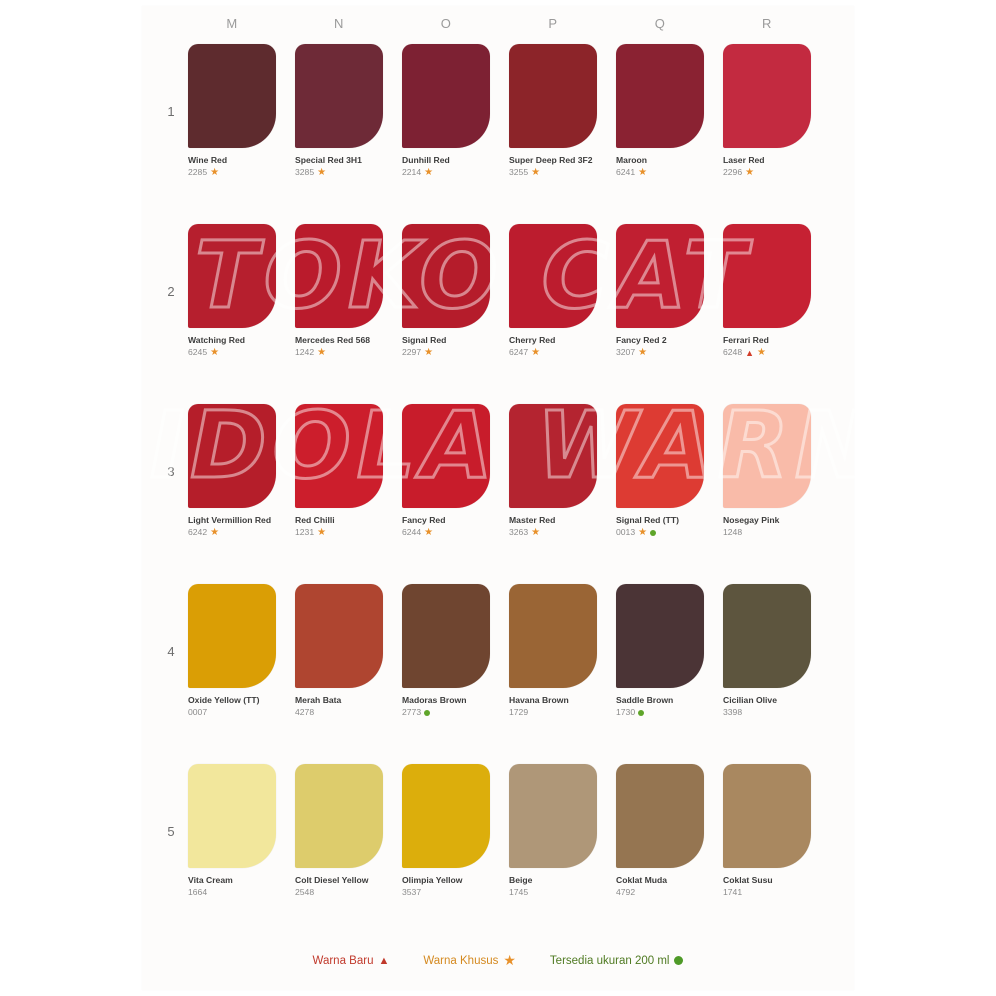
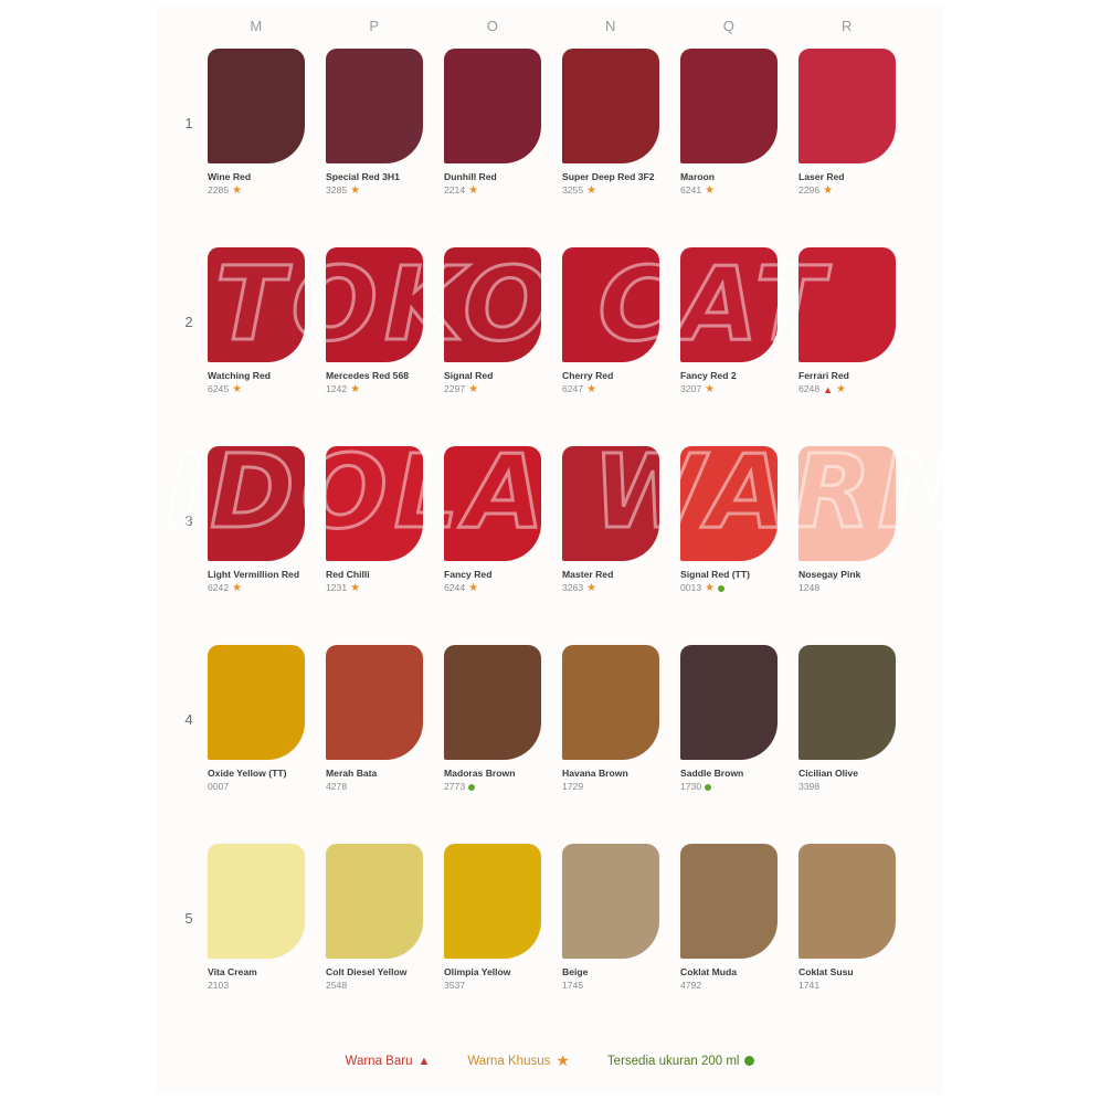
  M
- N
+ P
  O
- P
+ N
  Q
  R
  1
  Wine Red
  2285 ★
  Special Red 3H1
  3285 ★
  Dunhill Red
  2214 ★
  Super Deep Red 3F2
  3255 ★
  Maroon
  6241 ★
  Laser Red
  2296 ★
  2
  Watching Red
  6245 ★
  Mercedes Red 568
  1242 ★
  Signal Red
  2297 ★
  Cherry Red
  6247 ★
  Fancy Red 2
  3207 ★
  Ferrari Red
  6248 ▲ ★
  3
  Light Vermillion Red
  6242 ★
  Red Chilli
  1231 ★
  Fancy Red
  6244 ★
  Master Red
  3263 ★
  Signal Red (TT)
  0013 ★
  Nosegay Pink
  1248
  4
  Oxide Yellow (TT)
  0007
  Merah Bata
  4278
  Madoras Brown
  2773
  Havana Brown
  1729
  Saddle Brown
  1730
  Cicilian Olive
  3398
  5
  Vita Cream
- 1664
+ 2103
  Colt Diesel Yellow
  2548
  Olimpia Yellow
  3537
  Beige
  1745
  Coklat Muda
  4792
  Coklat Susu
  1741
  TOKO CAT
  IDOLA WARNA
  Warna Baru
  ▲
  Warna Khusus
  ★
  Tersedia ukuran 200 ml
